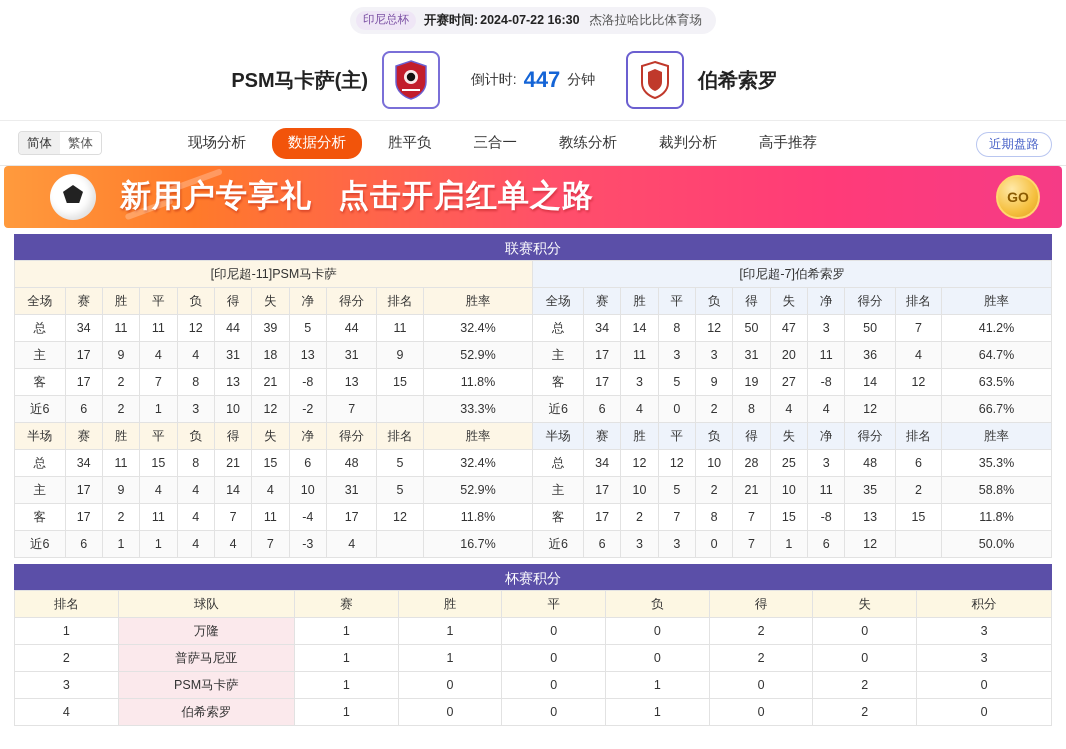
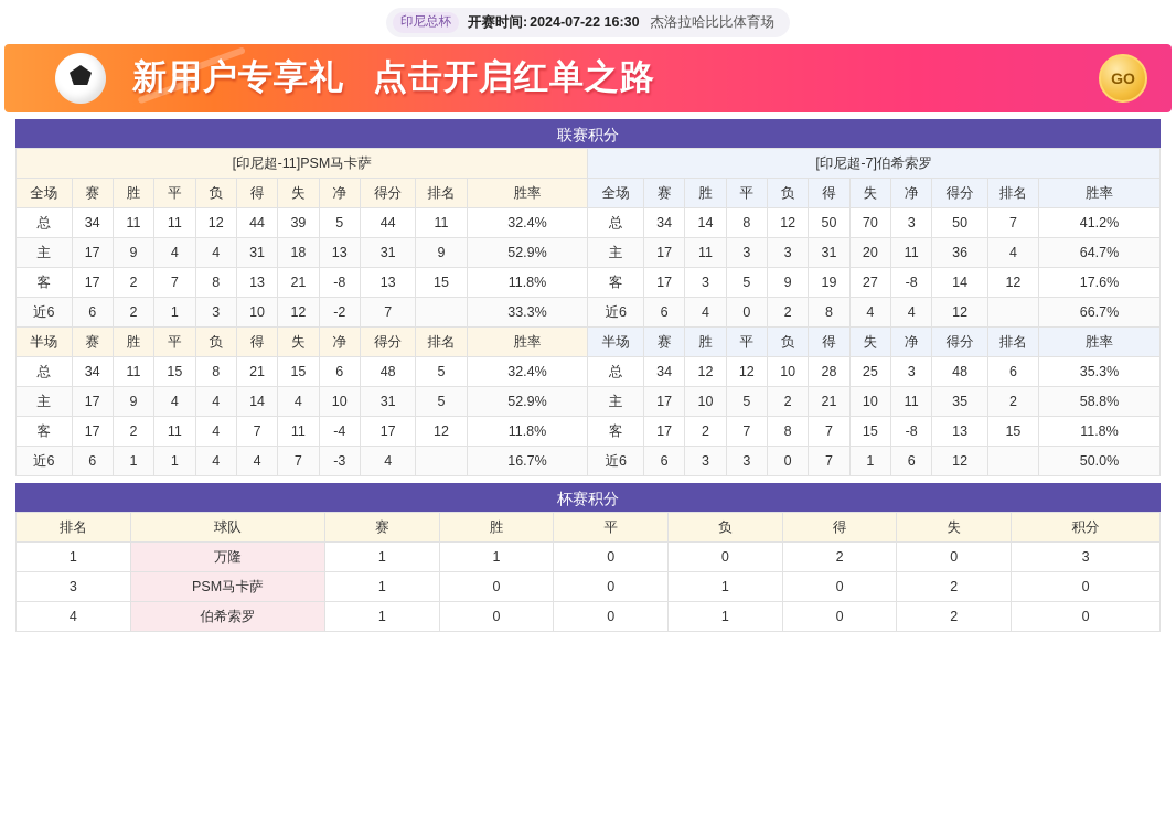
  印尼总杯
  开赛时间:
  2024-07-22 16:30
  杰洛拉哈比比体育场
- PSM马卡萨(主)
- 倒计时:
- 447
- 分钟
- 伯希索罗
- 简体
- 繁体
- 现场分析
- 数据分析
- 胜平负
- 三合一
- 教练分析
- 裁判分析
- 高手推荐
- 近期盘路
  新用户专享礼 点击开启红单之路
  GO
  联赛积分
  [印尼超-11]PSM马卡萨	[印尼超-7]伯希索罗
  全场	赛	胜	平	负	得	失	净	得分	排名	胜率	全场	赛	胜	平	负	得	失	净	得分	排名	胜率
- 总	34	11	11	12	44	39	5	44	11	32.4%	总	34	14	8	12	50	47	3	50	7	41.2%
+ 总	34	11	11	12	44	39	5	44	11	32.4%	总	34	14	8	12	50	70	3	50	7	41.2%
  主	17	9	4	4	31	18	13	31	9	52.9%	主	17	11	3	3	31	20	11	36	4	64.7%
- 客	17	2	7	8	13	21	-8	13	15	11.8%	客	17	3	5	9	19	27	-8	14	12	63.5%
+ 客	17	2	7	8	13	21	-8	13	15	11.8%	客	17	3	5	9	19	27	-8	14	12	17.6%
  近6	6	2	1	3	10	12	-2	7		33.3%	近6	6	4	0	2	8	4	4	12		66.7%
  半场	赛	胜	平	负	得	失	净	得分	排名	胜率	半场	赛	胜	平	负	得	失	净	得分	排名	胜率
  总	34	11	15	8	21	15	6	48	5	32.4%	总	34	12	12	10	28	25	3	48	6	35.3%
  主	17	9	4	4	14	4	10	31	5	52.9%	主	17	10	5	2	21	10	11	35	2	58.8%
  客	17	2	11	4	7	11	-4	17	12	11.8%	客	17	2	7	8	7	15	-8	13	15	11.8%
  近6	6	1	1	4	4	7	-3	4		16.7%	近6	6	3	3	0	7	1	6	12		50.0%
  杯赛积分
  排名	球队	赛	胜	平	负	得	失	积分
  1	万隆	1	1	0	0	2	0	3
- 2	普萨马尼亚	1	1	0	0	2	0	3
  3	PSM马卡萨	1	0	0	1	0	2	0
  4	伯希索罗	1	0	0	1	0	2	0
